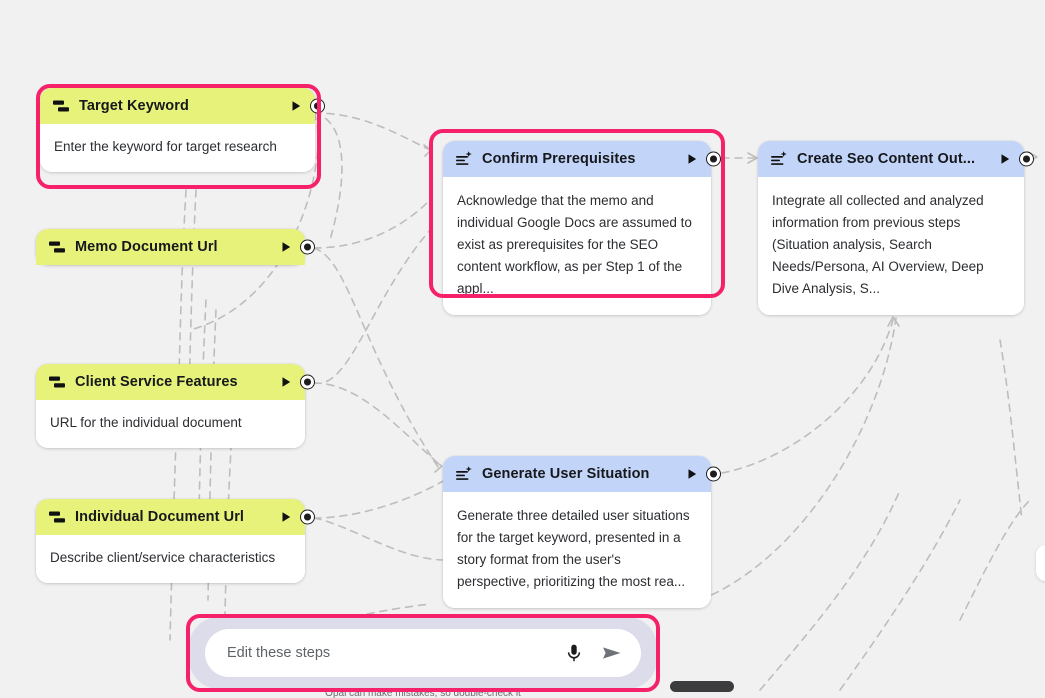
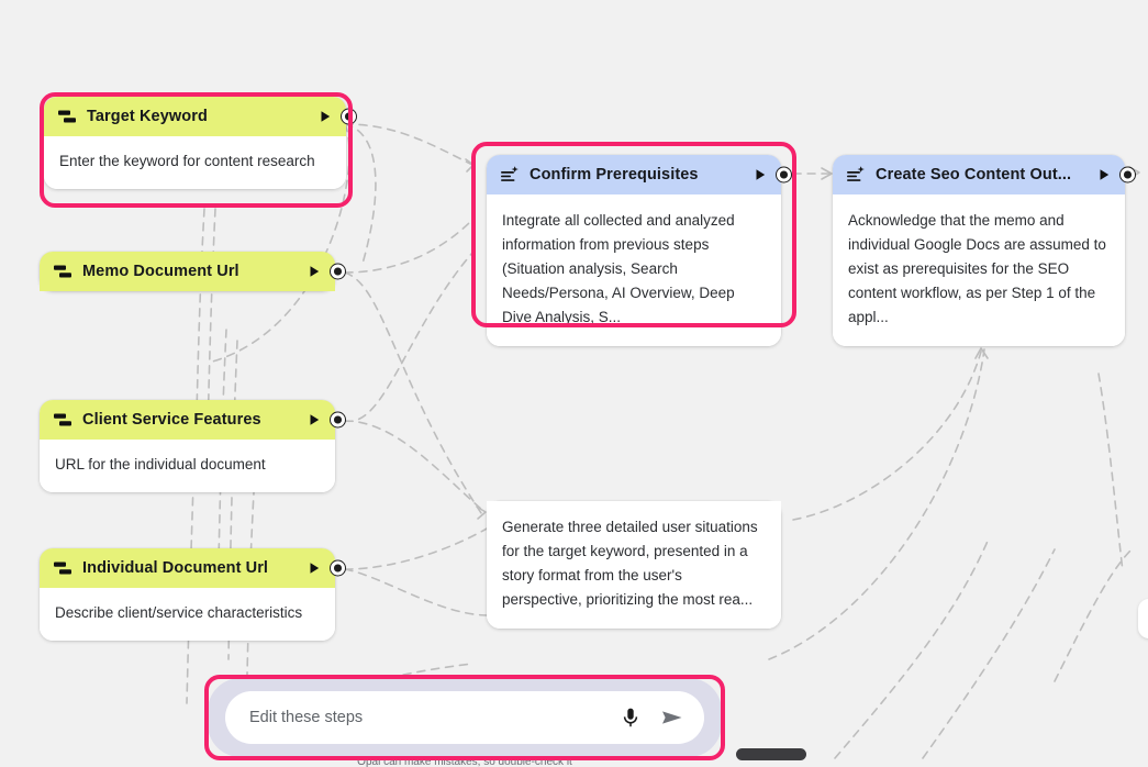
  Target Keyword
- Enter the keyword for target research
+ Enter the keyword for content research
  Memo Document Url
  Client Service Features
  URL for the individual document
  Individual Document Url
  Describe client/service characteristics
  Confirm Prerequisites
- Acknowledge that the memo and individual Google Docs are assumed to exist as prerequisites for the SEO content workflow, as per Step 1 of the appl...
+ Integrate all collected and analyzed information from previous steps (Situation analysis, Search Needs/Persona, AI Overview, Deep Dive Analysis, S...
  Create Seo Content Out...
- Integrate all collected and analyzed information from previous steps (Situation analysis, Search Needs/Persona, AI Overview, Deep Dive Analysis, S...
+ Acknowledge that the memo and individual Google Docs are assumed to exist as prerequisites for the SEO content workflow, as per Step 1 of the appl...
- Generate User Situation
  Generate three detailed user situations for the target keyword, presented in a story format from the user's perspective, prioritizing the most rea...
  Edit these steps
  Opal can make mistakes, so double-check it
